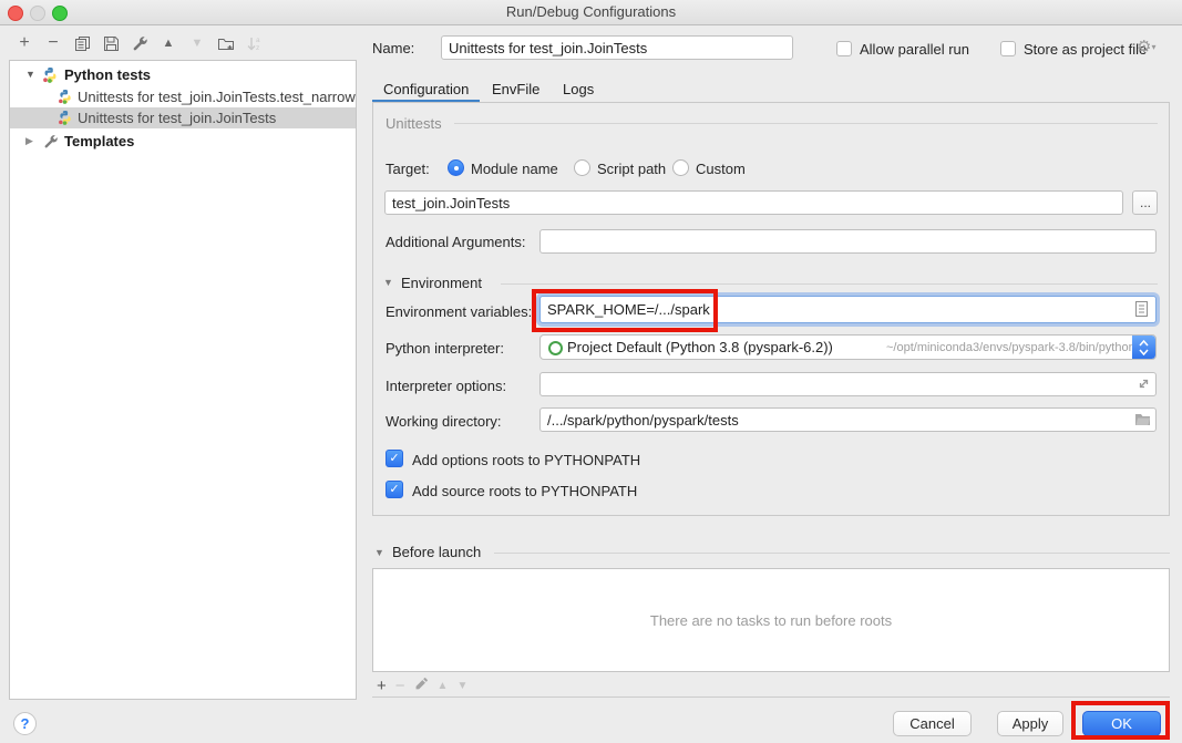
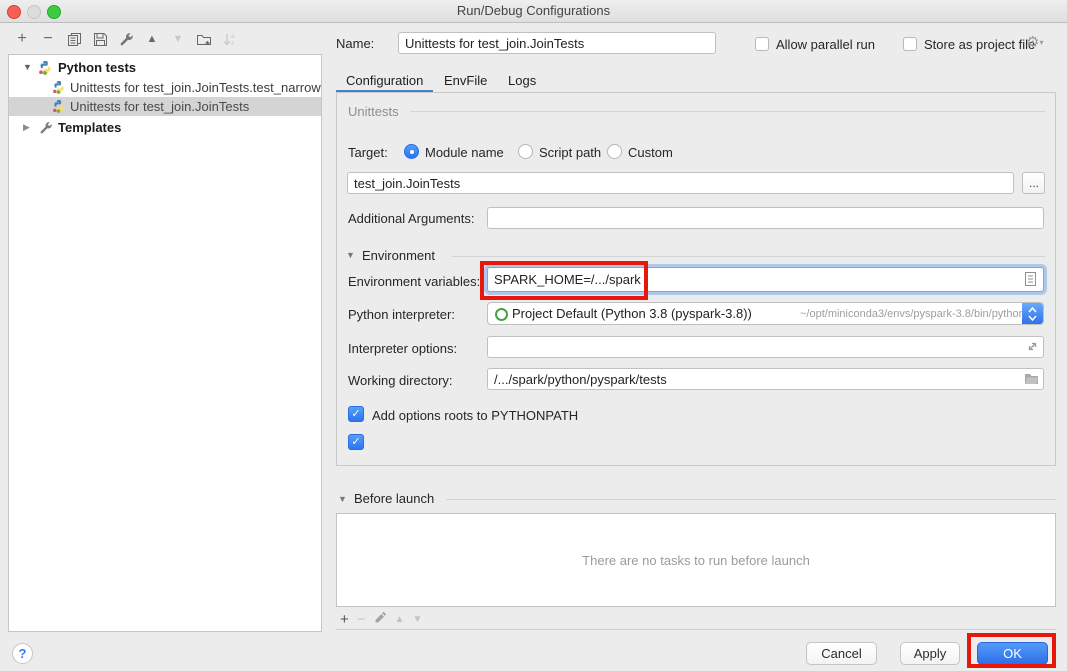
  Run/Debug Configurations
  +
  −
  ▲
  ▼
  ▼
  Python tests
  Unittests for test_join.JoinTests.test_narrow
  Unittests for test_join.JoinTests
  ▶
  Templates
  Name:
  Unittests for test_join.JoinTests
  Allow parallel run
  Store as project file
  ⚙▾
  Configuration
  EnvFile
  Logs
  Unittests
  Target:
  Module name
  Script path
  Custom
  test_join.JoinTests
  ...
  Additional Arguments:
  ▼
  Environment
  Environment variables:
  SPARK_HOME=/.../spark
  Python interpreter:
- Project Default (Python 3.8 (pyspark-6.2))
+ Project Default (Python 3.8 (pyspark-3.8))
  ~/opt/miniconda3/envs/pyspark-3.8/bin/pytho
  Interpreter options:
  Working directory:
  /.../spark/python/pyspark/tests
  ✓
  Add options roots to PYTHONPATH
  ✓
- Add source roots to PYTHONPATH
  ▼
  Before launch
- There are no tasks to run before roots
+ There are no tasks to run before launch
  +
  ▲
  ▼
  ?
  Cancel
  Apply
  OK
